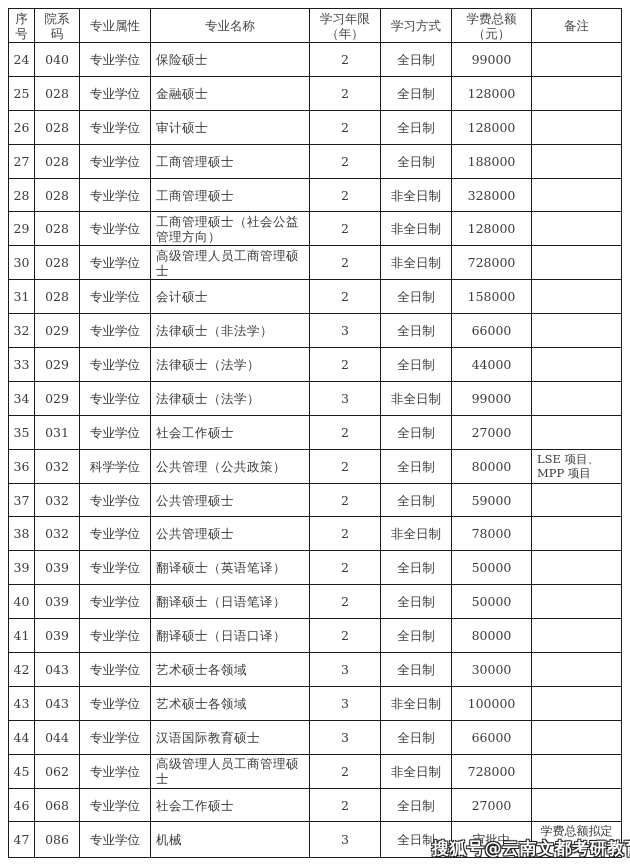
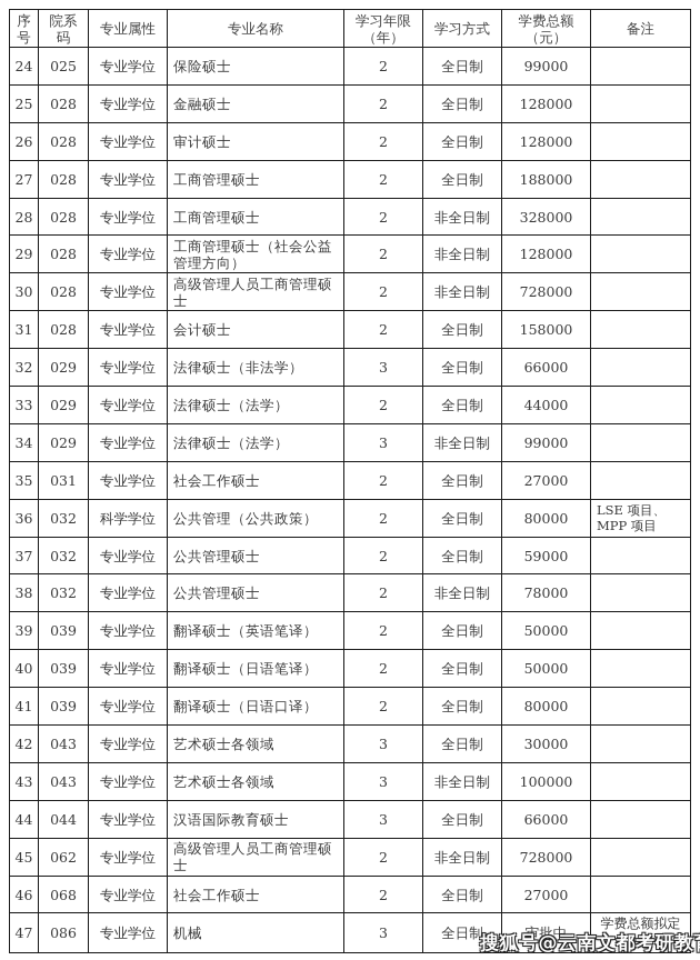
  序号	院系码	专业属性	专业名称	学习年限（年）	学习方式	学费总额（元）	备注
- 24	040	专业学位	保险硕士	2	全日制	99000
+ 24	025	专业学位	保险硕士	2	全日制	99000
  25	028	专业学位	金融硕士	2	全日制	128000
  26	028	专业学位	审计硕士	2	全日制	128000
  27	028	专业学位	工商管理硕士	2	全日制	188000
  28	028	专业学位	工商管理硕士	2	非全日制	328000
  29	028	专业学位	工商管理硕士（社会公益管理方向）	2	非全日制	128000
  30	028	专业学位	高级管理人员工商管理硕士	2	非全日制	728000
  31	028	专业学位	会计硕士	2	全日制	158000
  32	029	专业学位	法律硕士（非法学）	3	全日制	66000
  33	029	专业学位	法律硕士（法学）	2	全日制	44000
  34	029	专业学位	法律硕士（法学）	3	非全日制	99000
  35	031	专业学位	社会工作硕士	2	全日制	27000
  36	032	科学学位	公共管理（公共政策）	2	全日制	80000	LSE 项目、MPP 项目
  37	032	专业学位	公共管理硕士	2	全日制	59000
  38	032	专业学位	公共管理硕士	2	非全日制	78000
  39	039	专业学位	翻译硕士（英语笔译）	2	全日制	50000
  40	039	专业学位	翻译硕士（日语笔译）	2	全日制	50000
  41	039	专业学位	翻译硕士（日语口译）	2	全日制	80000
  42	043	专业学位	艺术硕士各领域	3	全日制	30000
  43	043	专业学位	艺术硕士各领域	3	非全日制	100000
  44	044	专业学位	汉语国际教育硕士	3	全日制	66000
  45	062	专业学位	高级管理人员工商管理硕士	2	非全日制	728000
  46	068	专业学位	社会工作硕士	2	全日制	27000
  47	086	专业学位	机械	3	全日制	审批中	学费总额拟定
  搜狐号@云南文都考研教
